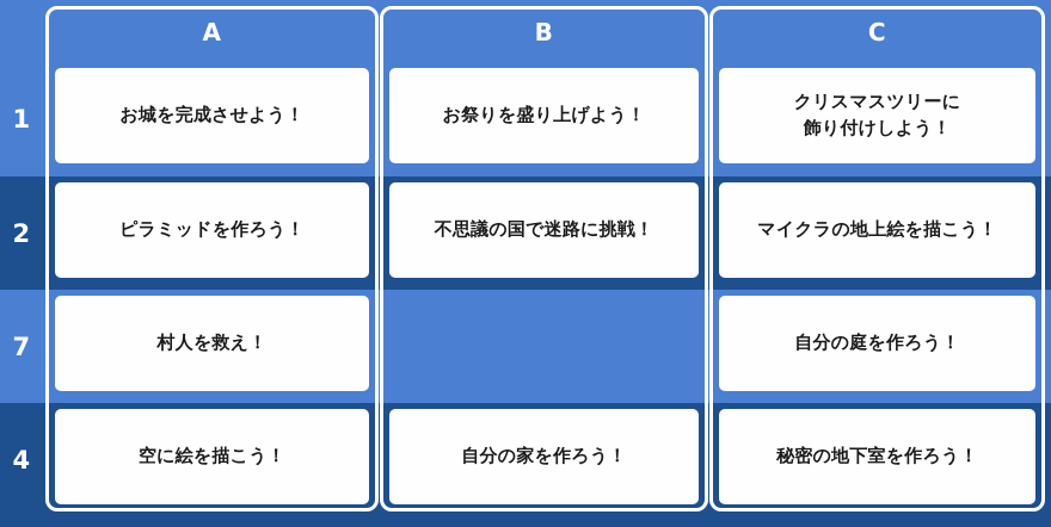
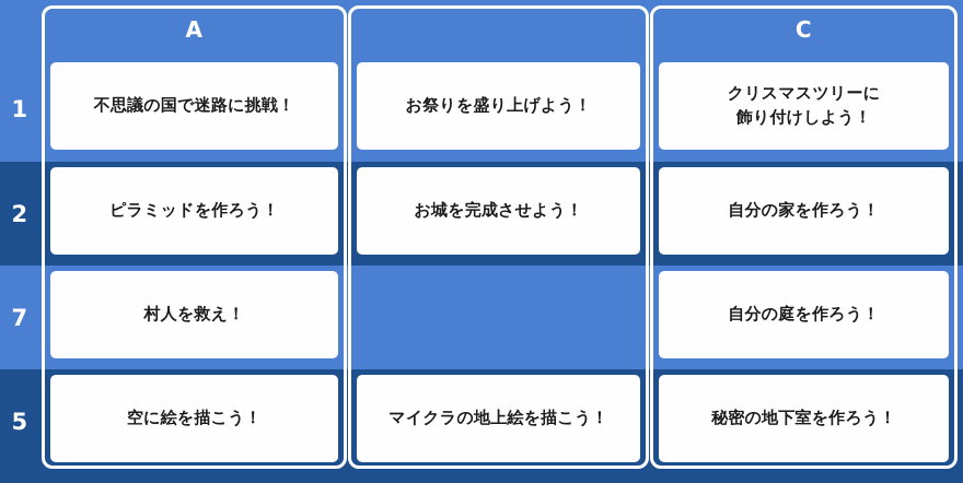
  A
- B
  C
  1
  2
  7
- 4
+ 5
- お城を完成させよう！
+ 不思議の国で迷路に挑戦！
  お祭りを盛り上げよう！
  クリスマスツリーに
  飾り付けしよう！
  ピラミッドを作ろう！
- 不思議の国で迷路に挑戦！
+ お城を完成させよう！
- マイクラの地上絵を描こう！
+ 自分の家を作ろう！
  村人を救え！
  自分の庭を作ろう！
  空に絵を描こう！
- 自分の家を作ろう！
+ マイクラの地上絵を描こう！
  秘密の地下室を作ろう！
